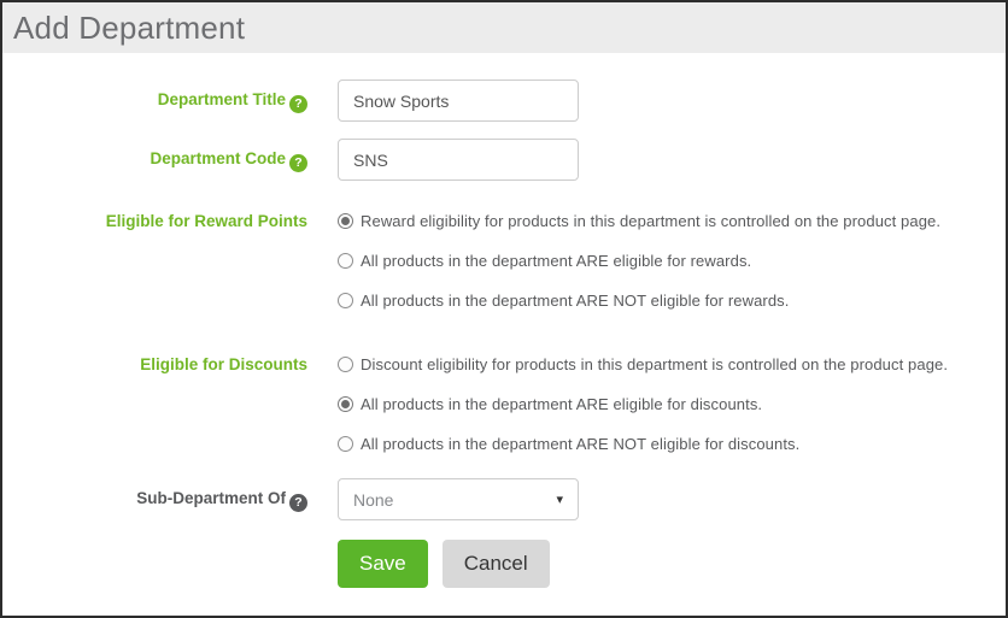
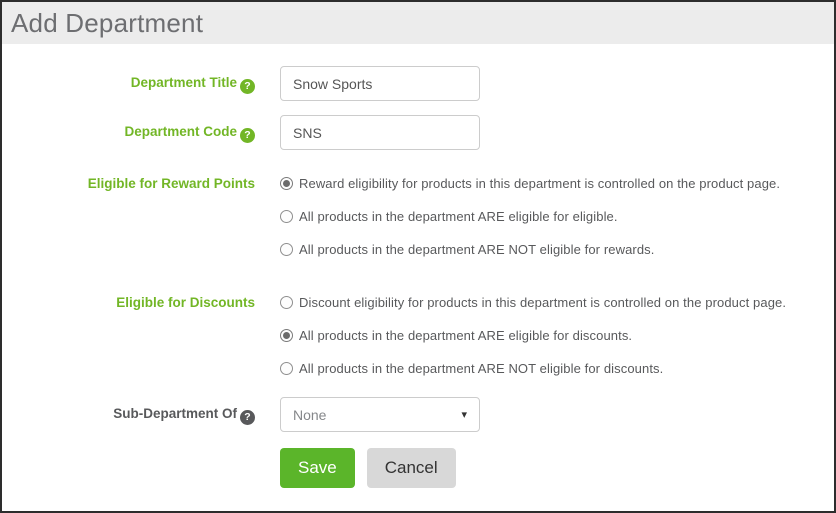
  Add Department
  Department Title ?
  Snow Sports
  Department Code ?
  SNS
  Eligible for Reward Points
  Reward eligibility for products in this department is controlled on the product page.
- All products in the department ARE eligible for rewards.
+ All products in the department ARE eligible for eligible.
  All products in the department ARE NOT eligible for rewards.
  Eligible for Discounts
  Discount eligibility for products in this department is controlled on the product page.
  All products in the department ARE eligible for discounts.
  All products in the department ARE NOT eligible for discounts.
  Sub-Department Of ?
  None
  ▾
  Save
  Cancel
